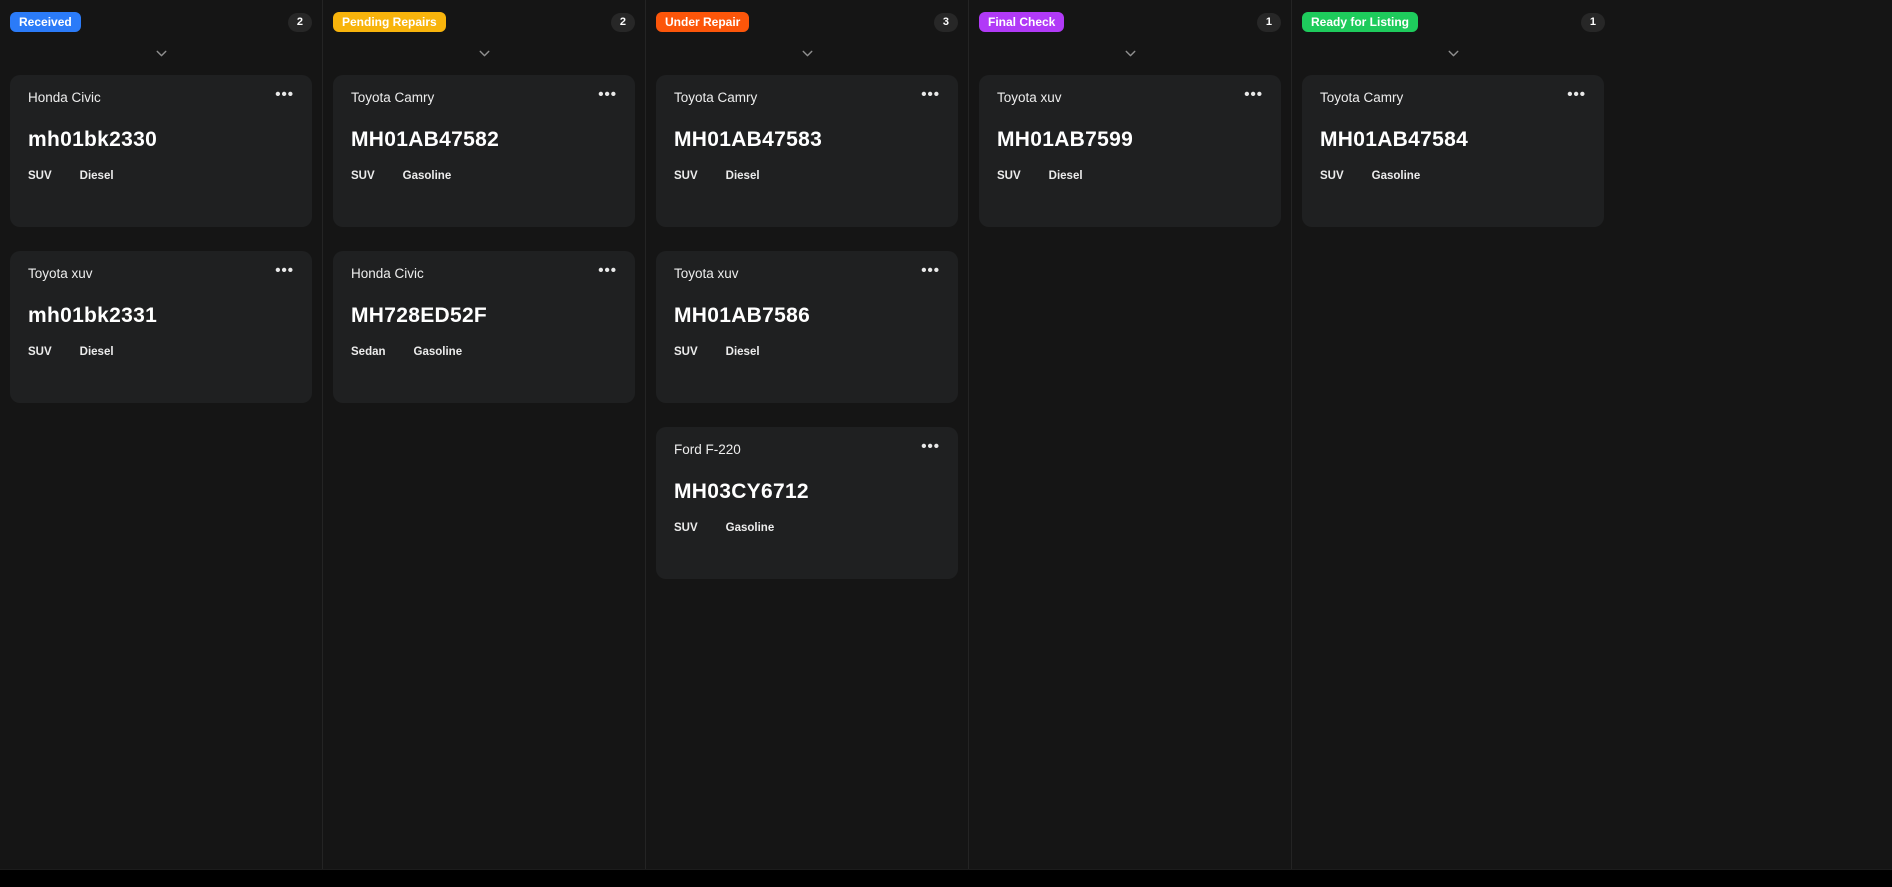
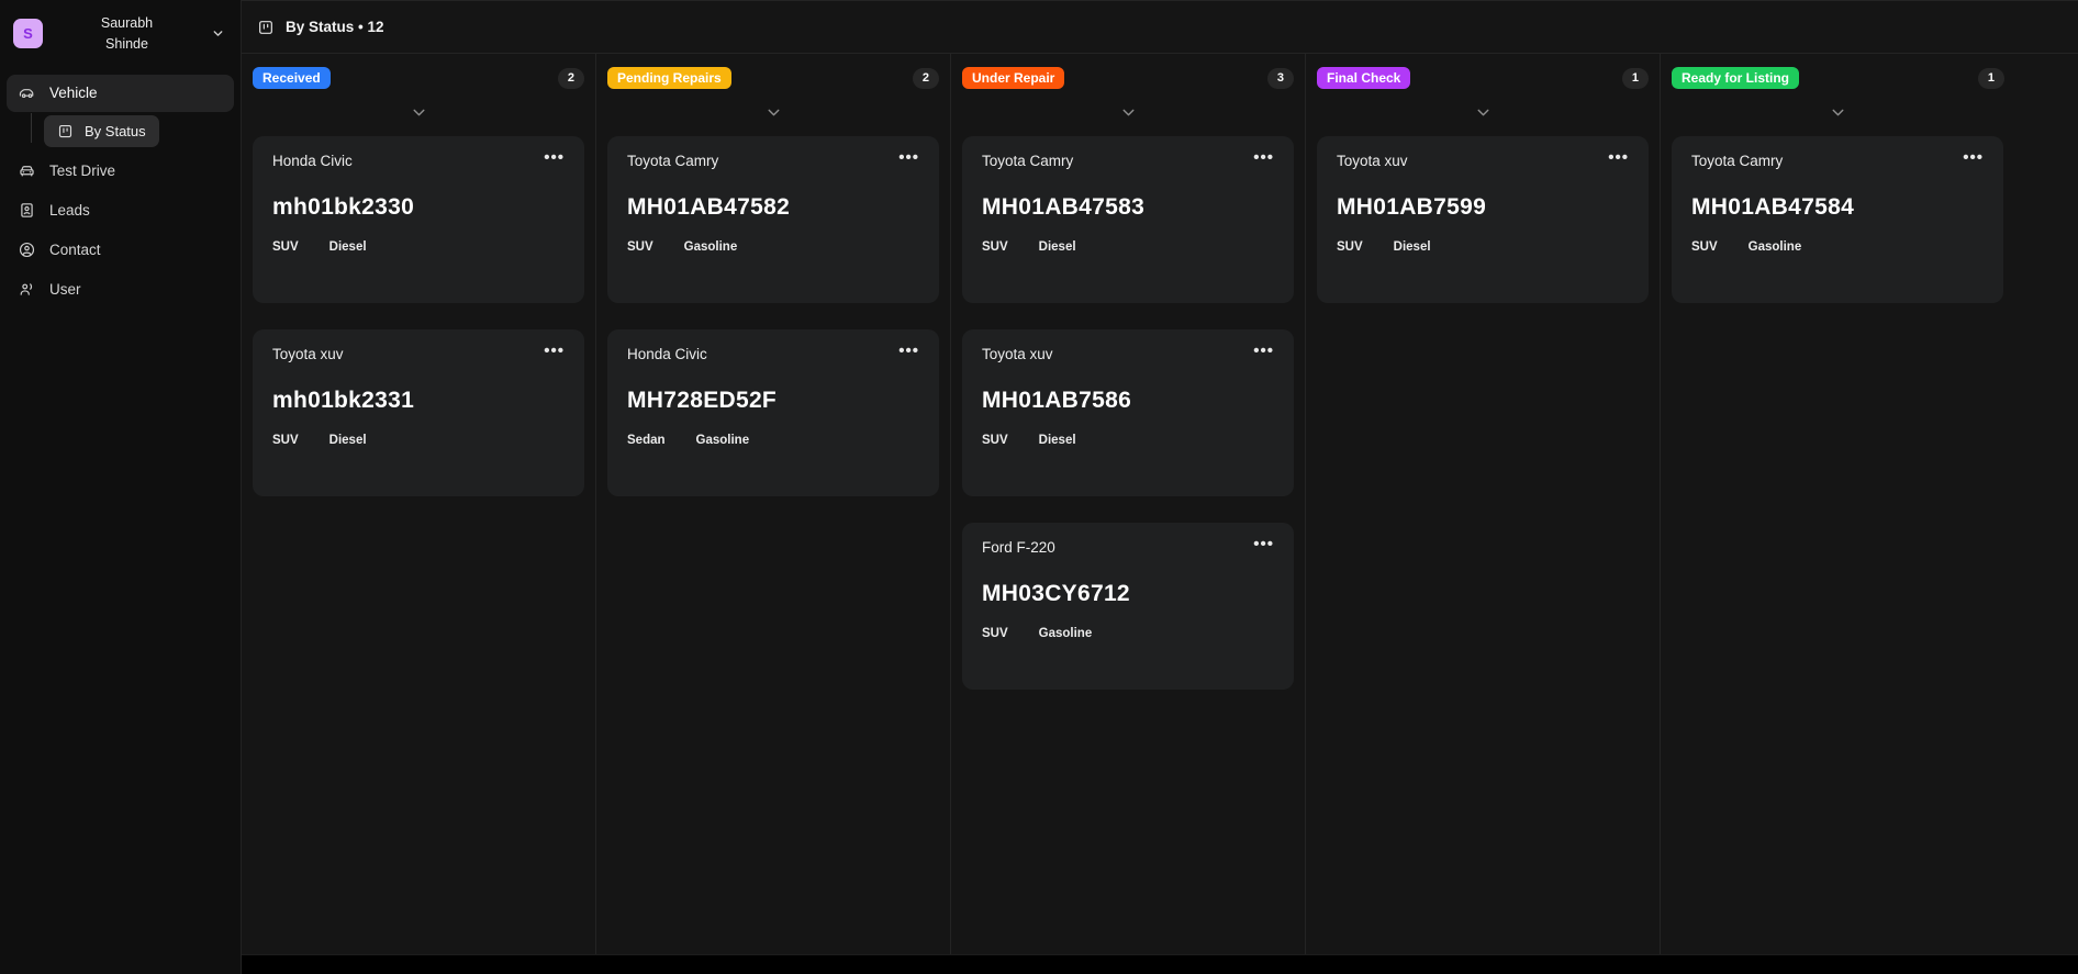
+ S
+ Saurabh
+ Shinde
+ Vehicle
+ By Status
+ Test Drive
+ Leads
+ Contact
+ User
+ By Status • 12
  Received
  2
  Honda Civic
  •••
  mh01bk2330
  SUV
  Diesel
  Toyota xuv
  •••
  mh01bk2331
  SUV
  Diesel
  Pending Repairs
  2
  Toyota Camry
  •••
  MH01AB47582
  SUV
  Gasoline
  Honda Civic
  •••
  MH728ED52F
  Sedan
  Gasoline
  Under Repair
  3
  Toyota Camry
  •••
  MH01AB47583
  SUV
  Diesel
  Toyota xuv
  •••
  MH01AB7586
  SUV
  Diesel
  Ford F-220
  •••
  MH03CY6712
  SUV
  Gasoline
  Final Check
  1
  Toyota xuv
  •••
  MH01AB7599
  SUV
  Diesel
  Ready for Listing
  1
  Toyota Camry
  •••
  MH01AB47584
  SUV
  Gasoline
